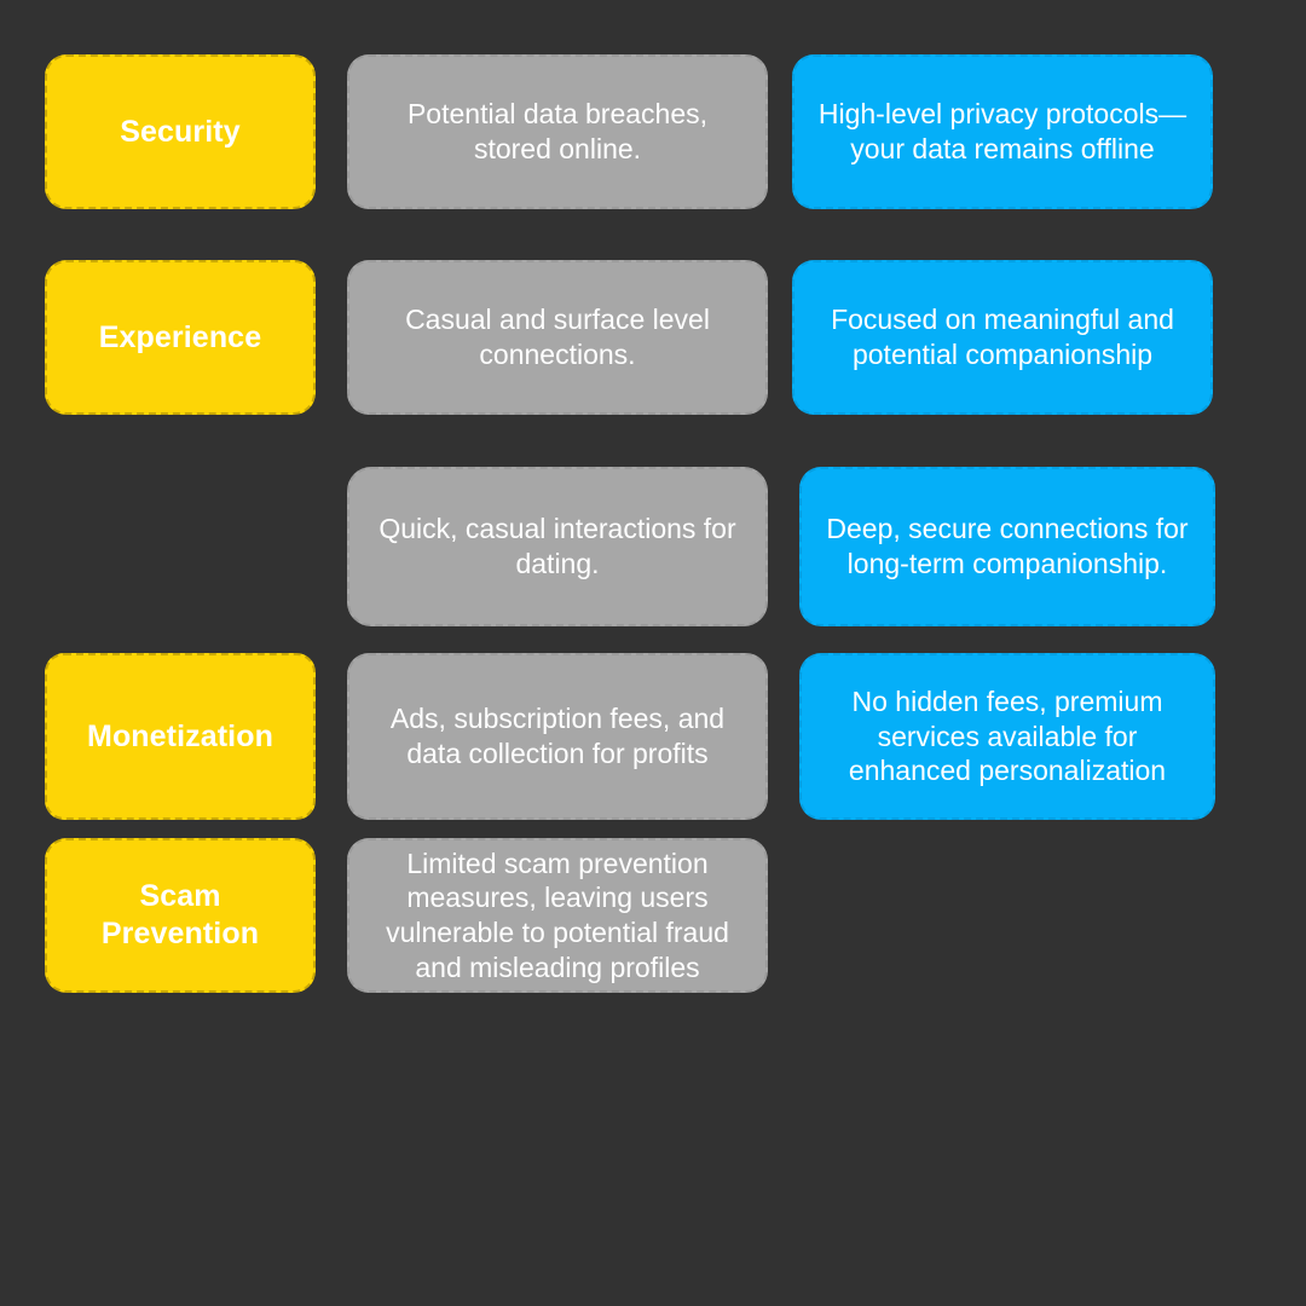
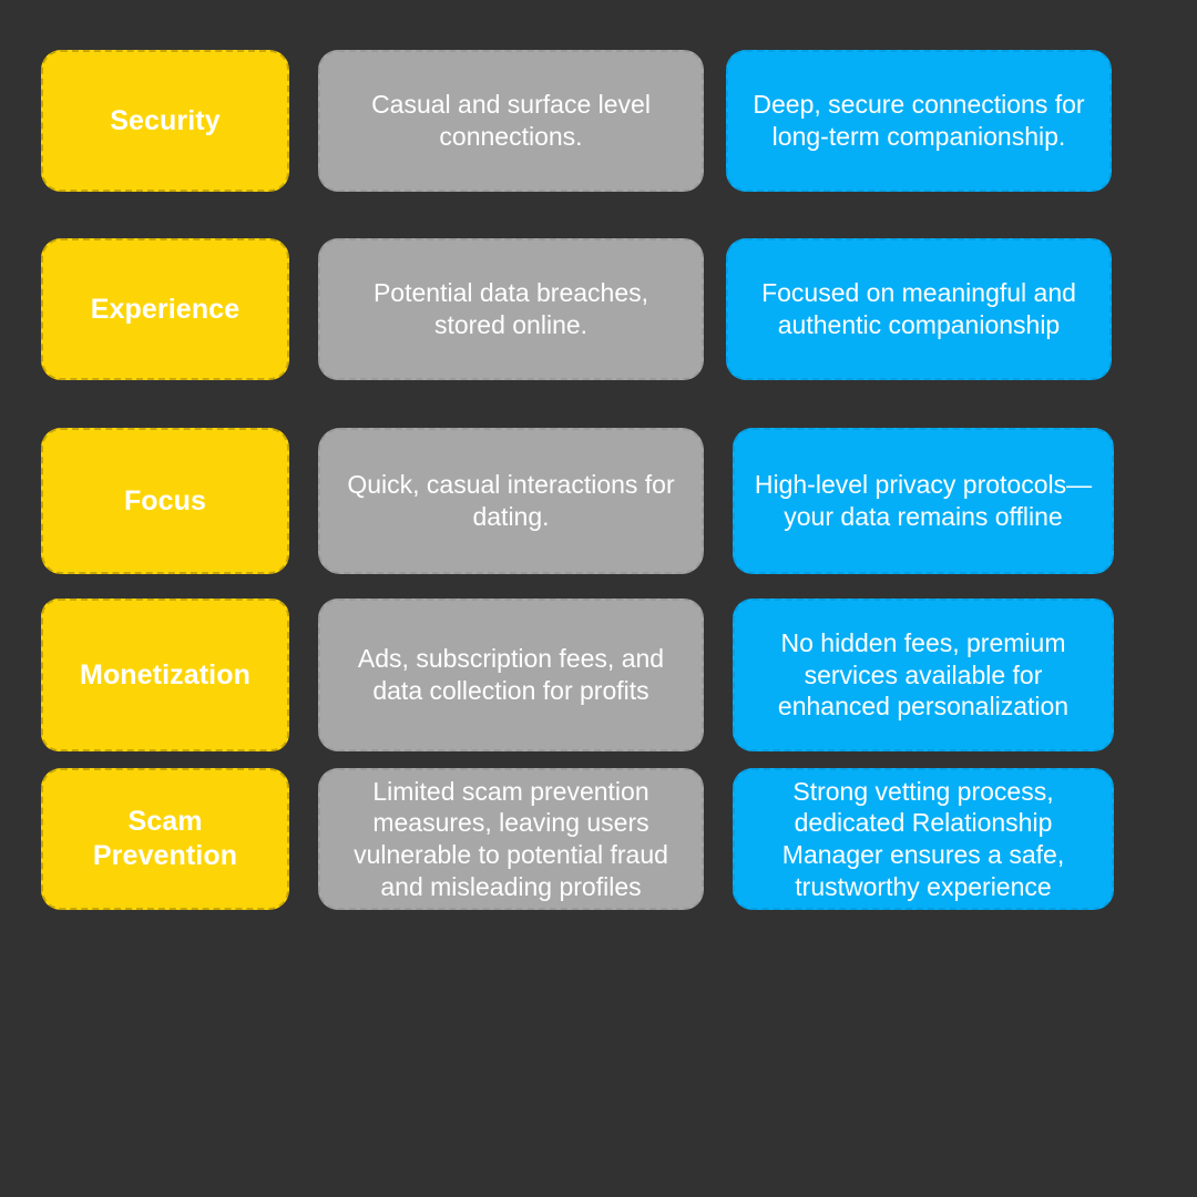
  Security
- Potential data breaches, stored online.
+ Casual and surface level connections.
- High-level privacy protocols—your data remains offline
+ Deep, secure connections for long-term companionship.
  Experience
- Casual and surface level connections.
+ Potential data breaches, stored online.
- Focused on meaningful and potential companionship
+ Focused on meaningful and authentic companionship
+ Focus
  Quick, casual interactions for dating.
- Deep, secure connections for long-term companionship.
+ High-level privacy protocols—your data remains offline
  Monetization
  Ads, subscription fees, and data collection for profits
  No hidden fees, premium services available for enhanced personalization
  Scam Prevention
  Limited scam prevention measures, leaving users vulnerable to potential fraud and misleading profiles
+ Strong vetting process, dedicated Relationship Manager ensures a safe, trustworthy experience
